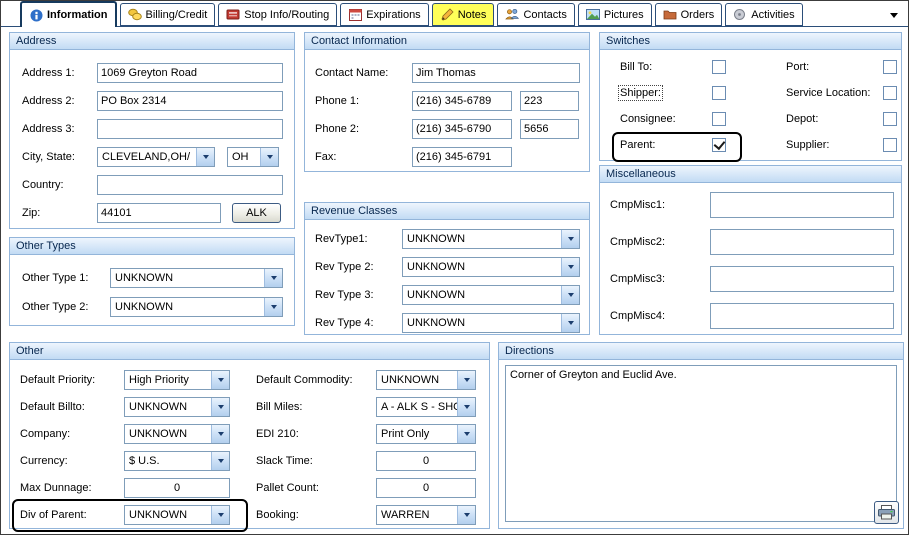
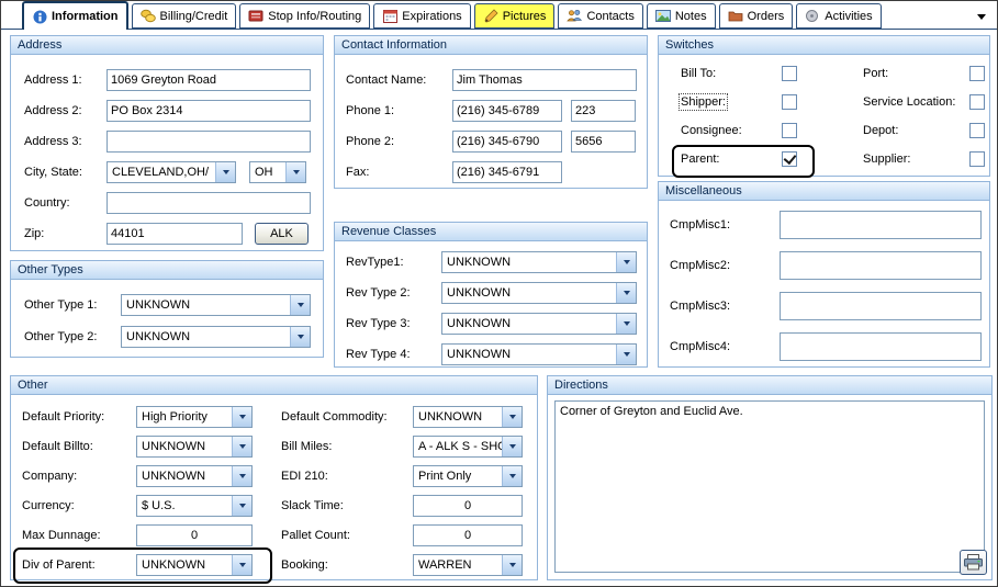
  Information
  Billing/Credit
  Stop Info/Routing
  Expirations
- Notes
+ Pictures
  Contacts
- Pictures
+ Notes
  Orders
  Activities
  Address
  Address 1:
  1069 Greyton Road
  Address 2:
  PO Box 2314
  Address 3:
  City, State:
  CLEVELAND,OH/
  OH
  Country:
  Zip:
  44101
  ALK
  Other Types
  Other Type 1:
  UNKNOWN
  Other Type 2:
  UNKNOWN
  Contact Information
  Contact Name:
  Jim Thomas
  Phone 1:
  (216) 345-6789
  223
  Phone 2:
  (216) 345-6790
  5656
  Fax:
  (216) 345-6791
  Revenue Classes
  RevType1:
  UNKNOWN
  Rev Type 2:
  UNKNOWN
  Rev Type 3:
  UNKNOWN
  Rev Type 4:
  UNKNOWN
  Switches
  Bill To:
  Shipper:
  Consignee:
  Parent:
  Port:
  Service Location:
  Depot:
  Supplier:
  Miscellaneous
  CmpMisc1:
  CmpMisc2:
  CmpMisc3:
  CmpMisc4:
  Other
  Default Priority:
  High Priority
  Default Commodity:
  UNKNOWN
  Default Billto:
  UNKNOWN
  Bill Miles:
  A - ALK S - SH
  Company:
  UNKNOWN
  EDI 210:
  Print Only
  Currency:
  $ U.S.
  Slack Time:
  0
  Max Dunnage:
  0
  Pallet Count:
  0
  Div of Parent:
  UNKNOWN
  Booking:
  WARREN
  Directions
  Corner of Greyton and Euclid Ave.
